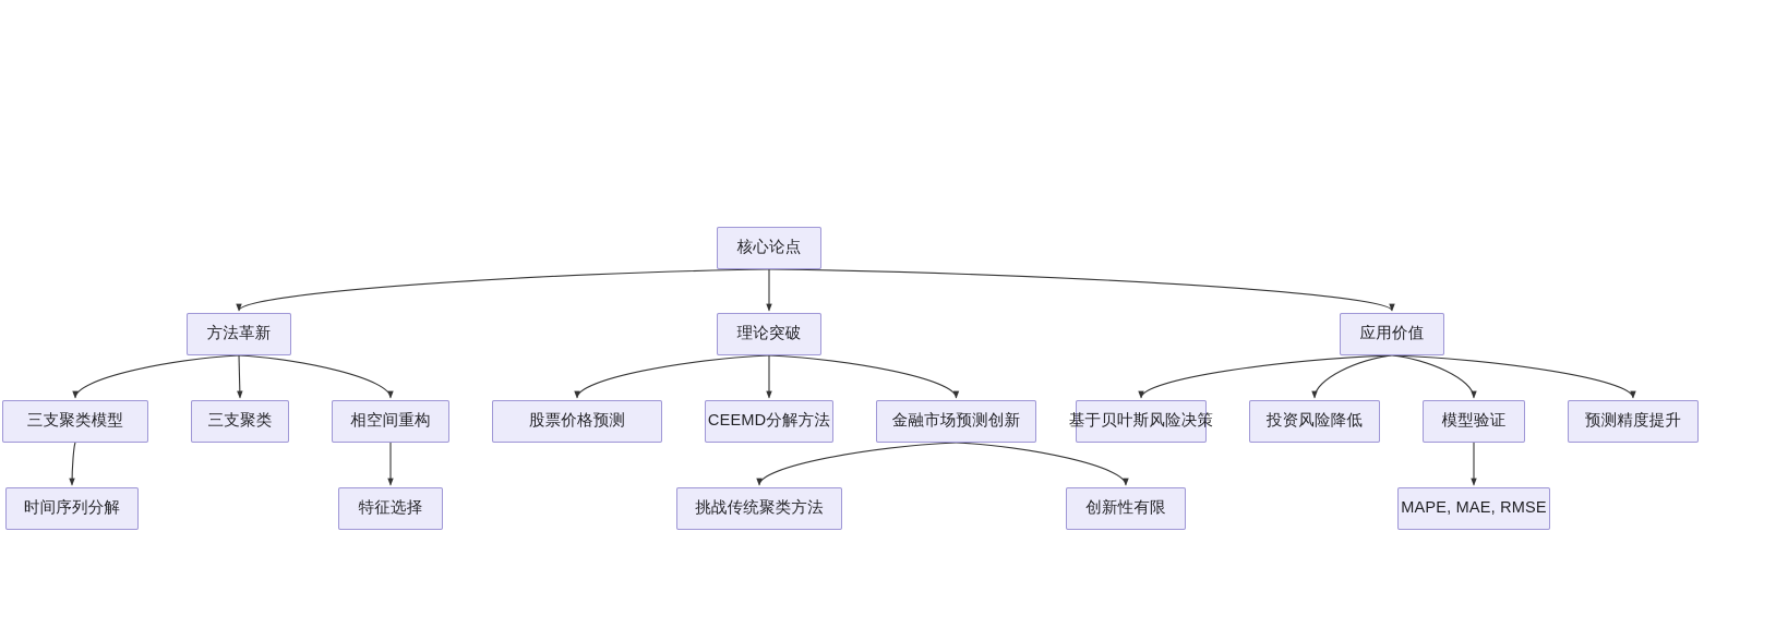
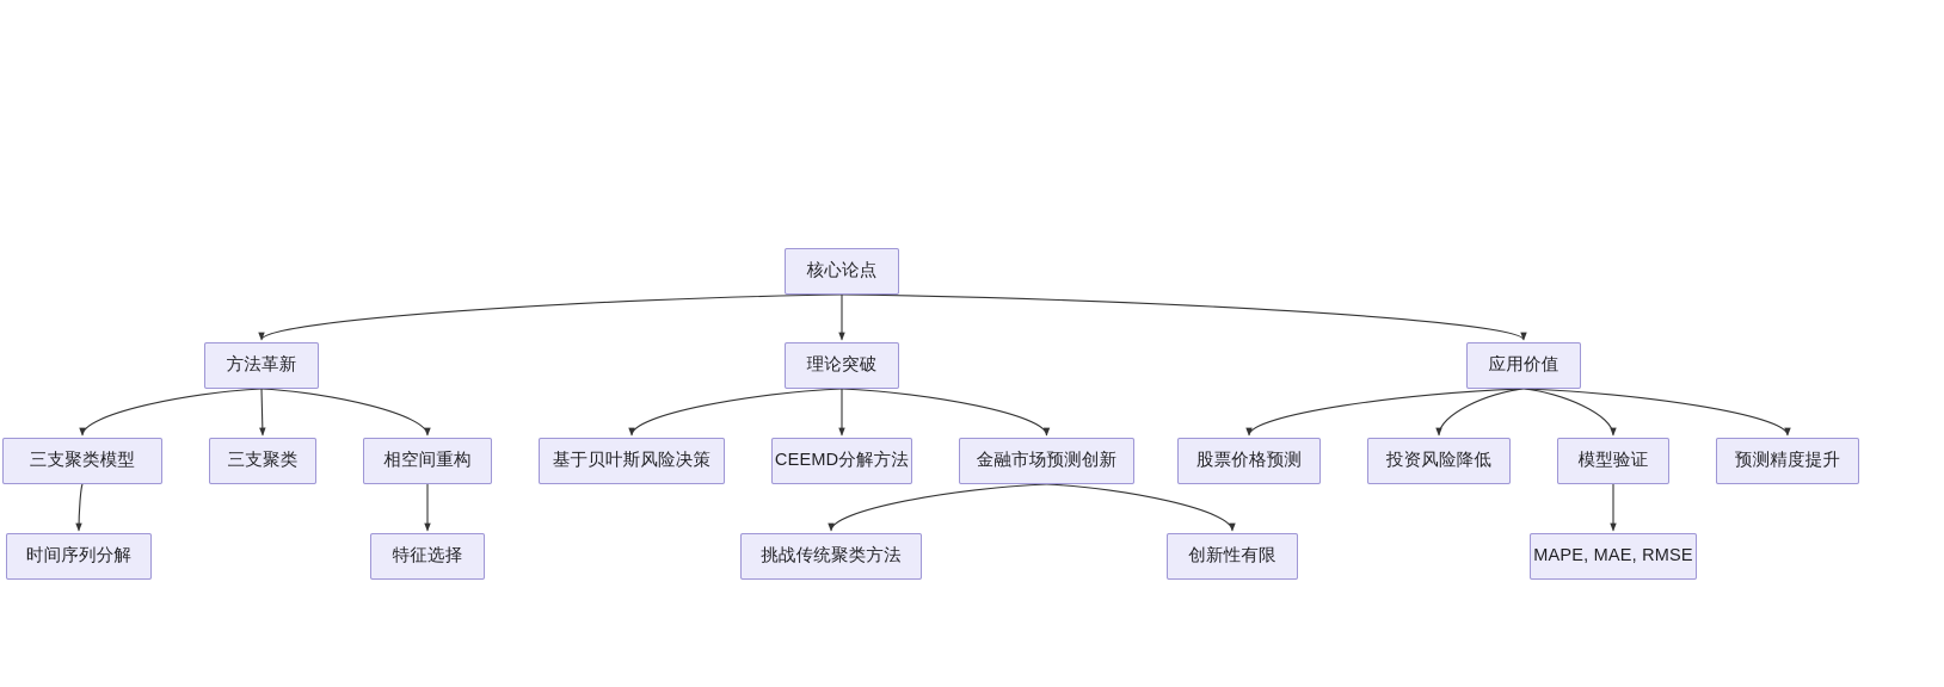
  核心论点
  方法革新
  理论突破
  应用价值
  三支聚类模型
  三支聚类
  相空间重构
- 股票价格预测
+ 基于贝叶斯风险决策
  CEEMD分解方法
  金融市场预测创新
- 基于贝叶斯风险决策
+ 股票价格预测
  投资风险降低
  模型验证
  预测精度提升
  时间序列分解
  特征选择
  挑战传统聚类方法
  创新性有限
  MAPE, MAE, RMSE
